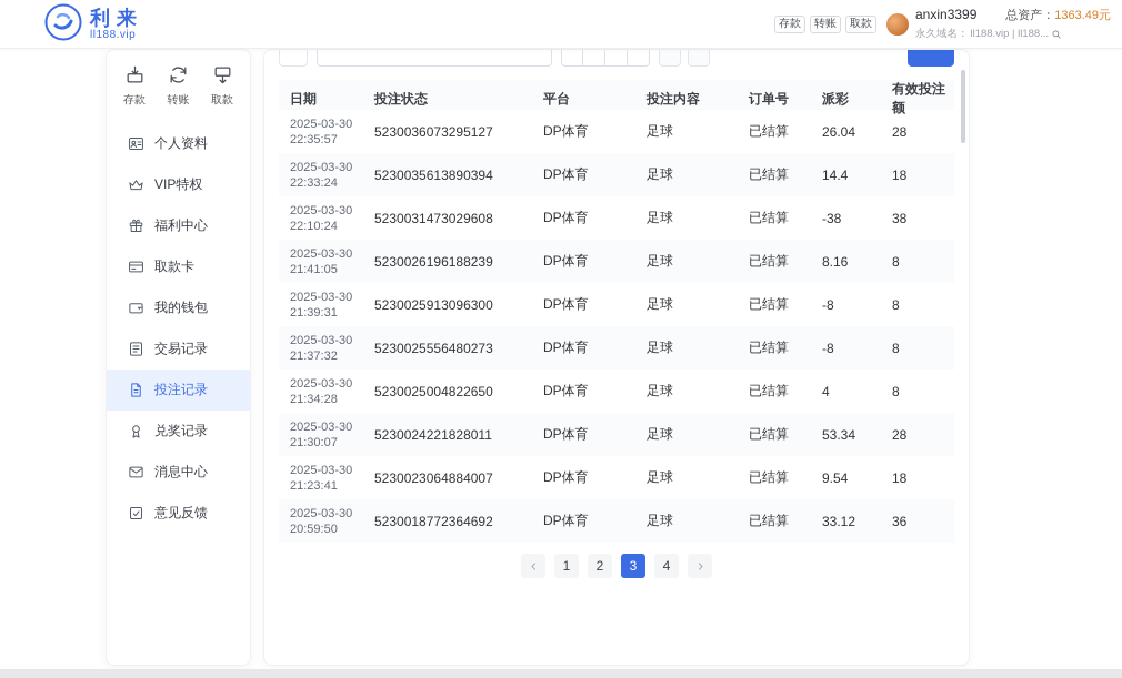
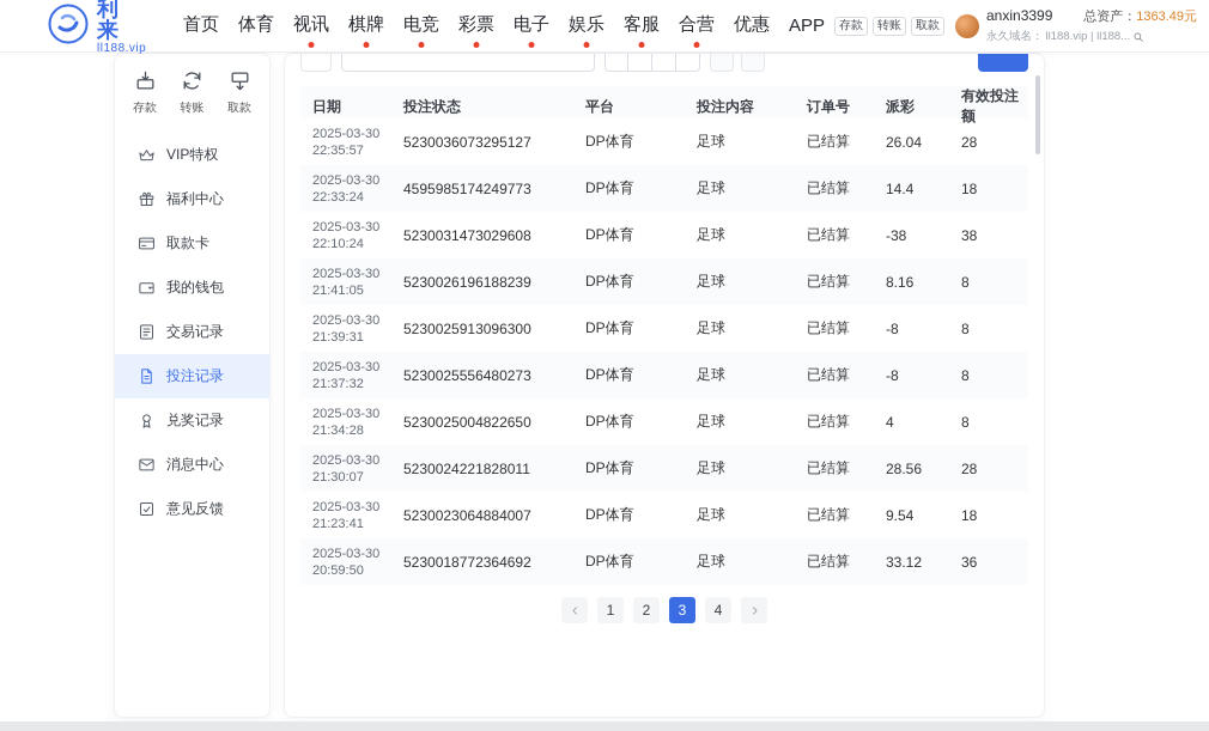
  利来
  ll188.vip
+ 首页
+ 体育
+ 视讯
+ 棋牌
+ 电竞
+ 彩票
+ 电子
+ 娱乐
+ 客服
+ 合营
+ 优惠
+ APP
  存款
  转账
  取款
  anxin3399
  总资产：1363.49元
  永久域名：
  ll188.vip | ll188...
  存款
  转账
  取款
- 个人资料
  VIP特权
  福利中心
  取款卡
  我的钱包
  交易记录
  投注记录
  兑奖记录
  消息中心
  意见反馈
  日期
  投注状态
  平台
  投注内容
  订单号
  派彩
  有效投注额
  2025-03-30
  22:35:57
  5230036073295127
  DP体育
  足球
  已结算
  26.04
  28
  2025-03-30
  22:33:24
- 5230035613890394
+ 4595985174249773
  DP体育
  足球
  已结算
  14.4
  18
  2025-03-30
  22:10:24
  5230031473029608
  DP体育
  足球
  已结算
  -38
  38
  2025-03-30
  21:41:05
  5230026196188239
  DP体育
  足球
  已结算
  8.16
  8
  2025-03-30
  21:39:31
  5230025913096300
  DP体育
  足球
  已结算
  -8
  8
  2025-03-30
  21:37:32
  5230025556480273
  DP体育
  足球
  已结算
  -8
  8
  2025-03-30
  21:34:28
  5230025004822650
  DP体育
  足球
  已结算
  4
  8
  2025-03-30
  21:30:07
  5230024221828011
  DP体育
  足球
  已结算
- 53.34
+ 28.56
  28
  2025-03-30
  21:23:41
  5230023064884007
  DP体育
  足球
  已结算
  9.54
  18
  2025-03-30
  20:59:50
  5230018772364692
  DP体育
  足球
  已结算
  33.12
  36
  1
  2
  3
  4
